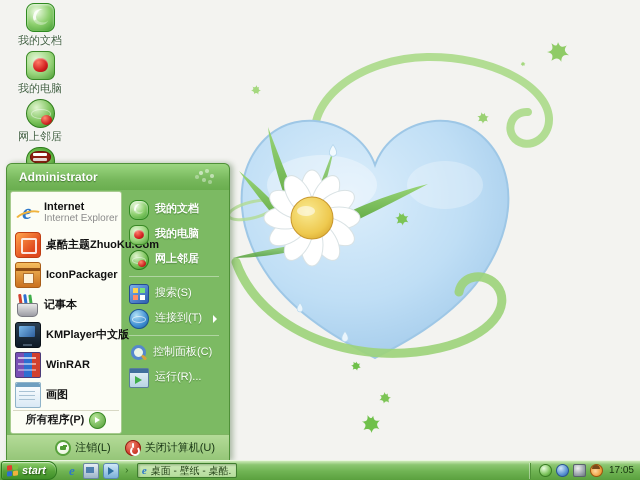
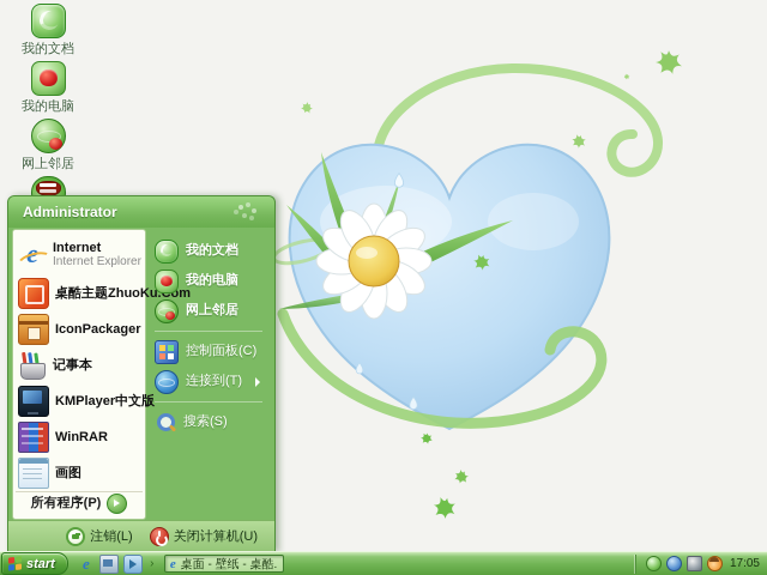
  我的文档
  我的电脑
  网上邻居
  Administrator
  e
  Internet
  Internet Explorer
  桌酷主题ZhuoKu.Com
  IconPackager
  记事本
  KMPlayer中文版
  WinRAR
  画图
  所有程序(P)
  我的文档
  我的电脑
  网上邻居
- 搜索(S)
+ 控制面板(C)
  连接到(T)
- 控制面板(C)
+ 搜索(S)
- 运行(R)...
  注销(L)
  关闭计算机(U)
  start
  e
  ›
  e
  桌面 - 壁纸 - 桌酷.
  17:05
